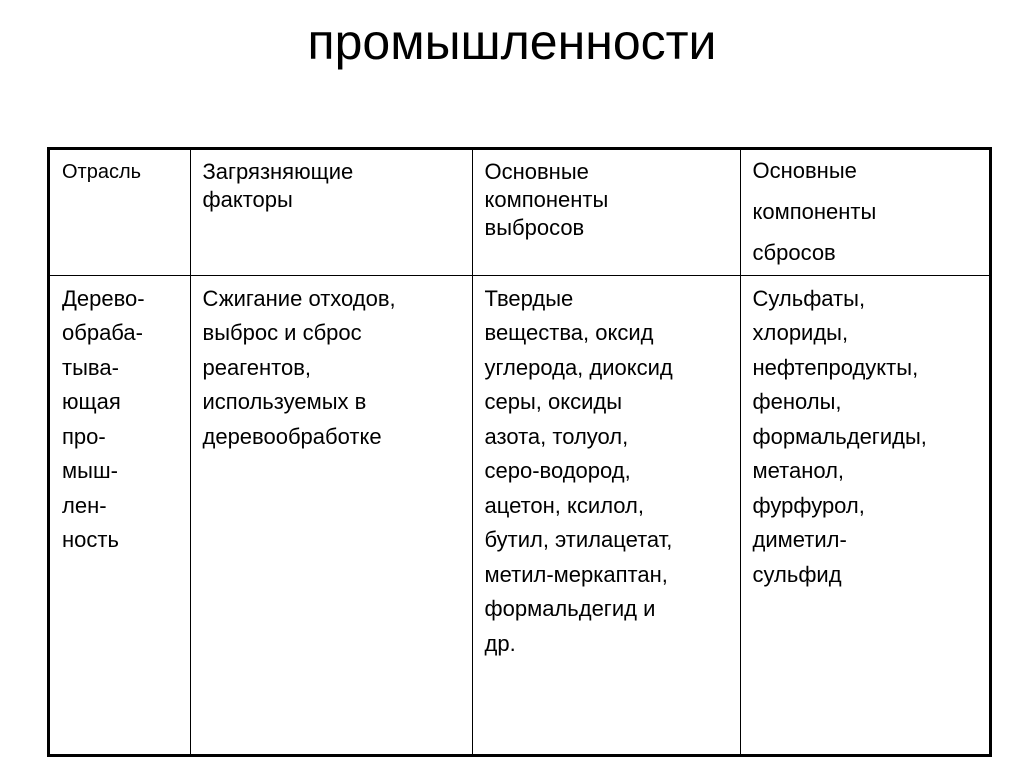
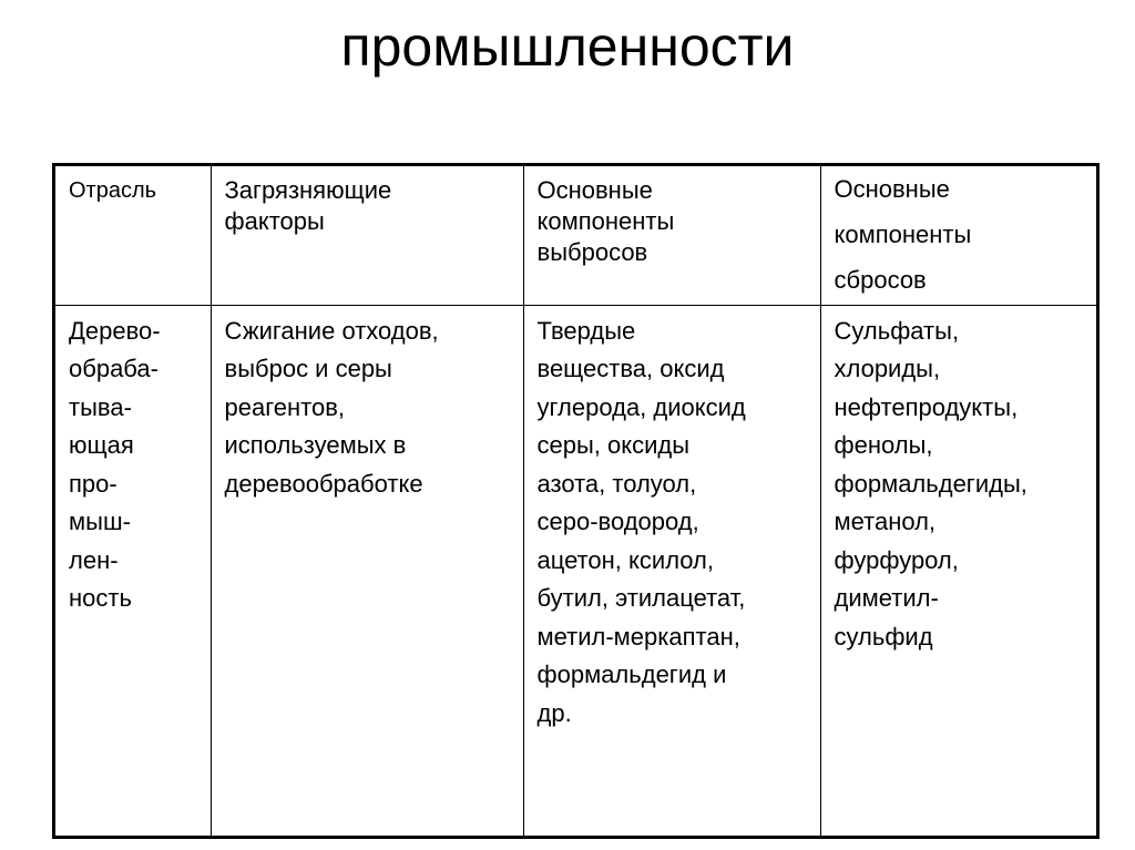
  промышленности
  Отрасль	Загрязняющие факторы	Основные компоненты выбросов	Основные компоненты сбросов
- Дерево- обраба- тыва- ющая про- мыш- лен- ность	Сжигание отходов, выброс и сброс реагентов, используемых в деревообработке	Твердые вещества, оксид углерода, диоксид серы, оксиды азота, толуол, серо-водород, ацетон, ксилол, бутил, этилацетат, метил-меркаптан, формальдегид и др.	Сульфаты, хлориды, нефтепродукты, фенолы, формальдегиды, метанол, фурфурол, диметил- сульфид
+ Дерево- обраба- тыва- ющая про- мыш- лен- ность	Сжигание отходов, выброс и серы реагентов, используемых в деревообработке	Твердые вещества, оксид углерода, диоксид серы, оксиды азота, толуол, серо-водород, ацетон, ксилол, бутил, этилацетат, метил-меркаптан, формальдегид и др.	Сульфаты, хлориды, нефтепродукты, фенолы, формальдегиды, метанол, фурфурол, диметил- сульфид
